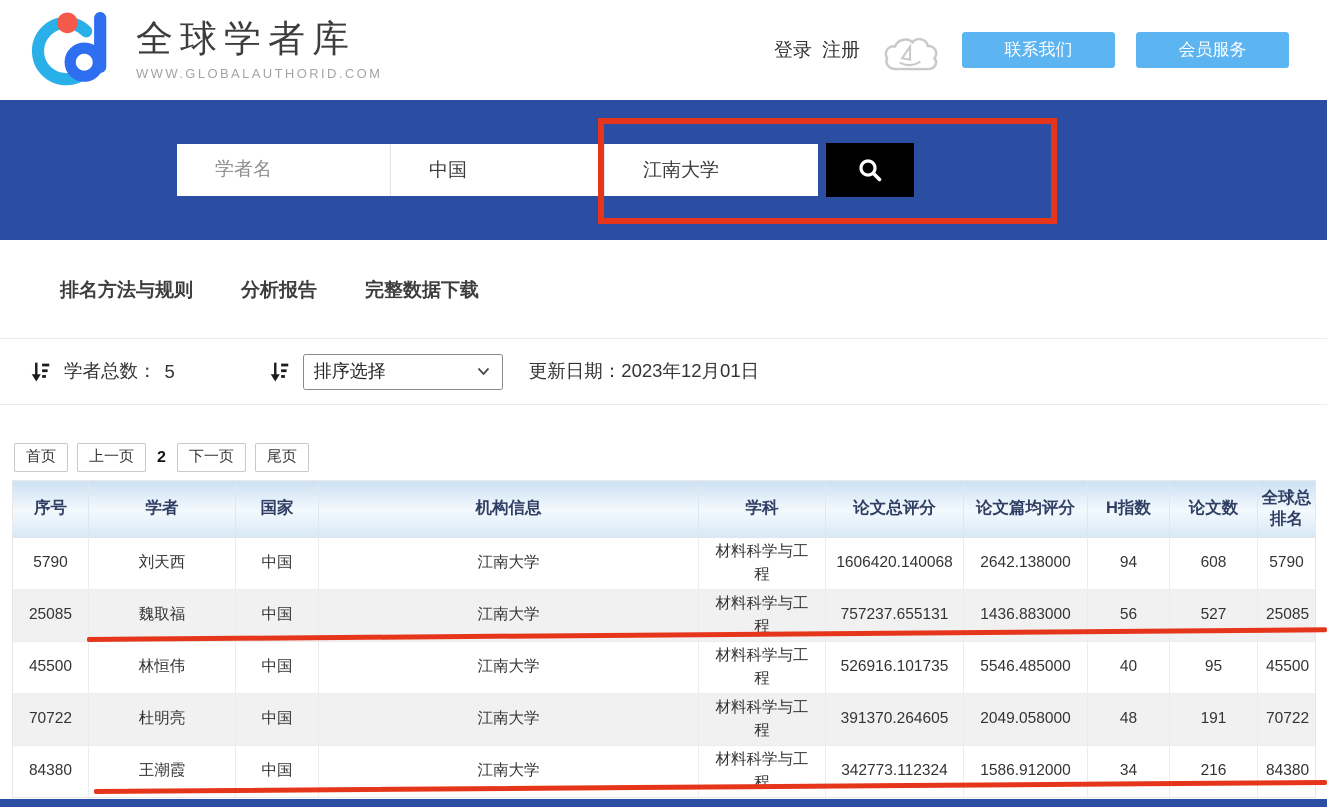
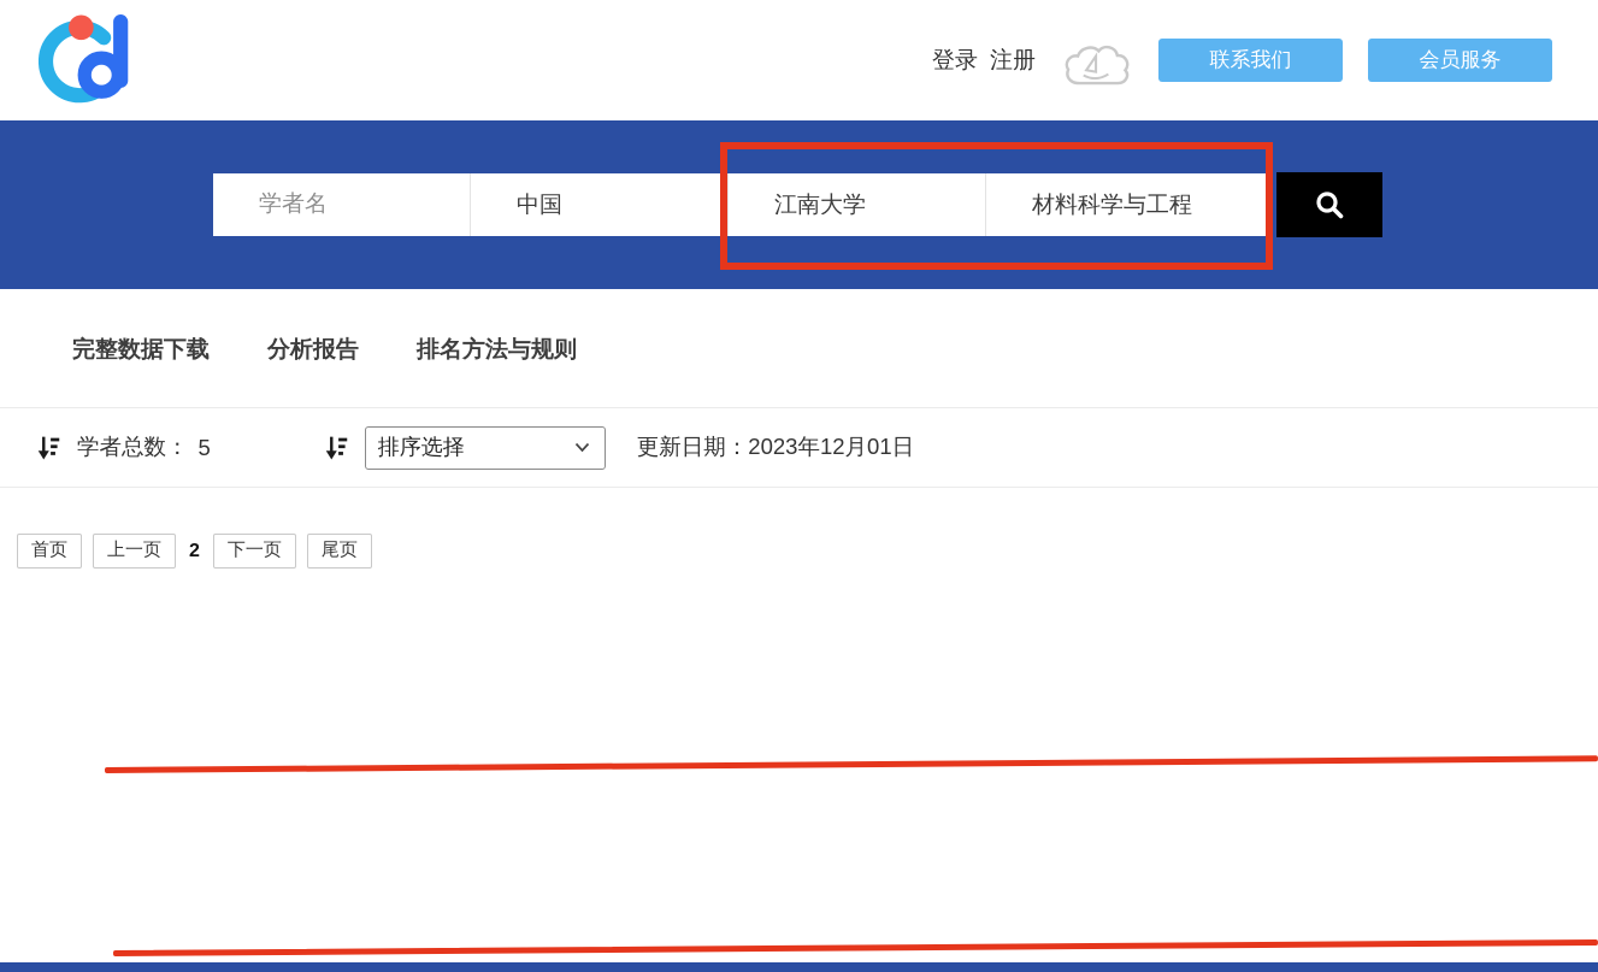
- 全球学者库
- WWW.GLOBALAUTHORID.COM
  登录
  注册
  联系我们
  会员服务
  学者名
  中国
  江南大学
+ 材料科学与工程
- 排名方法与规则
+ 完整数据下载
  分析报告
- 完整数据下载
+ 排名方法与规则
  学者总数：
  5
  排序选择
  更新日期：
  2023年12月01日
  首页
  上一页
  2
  下一页
  尾页
- 序号	学者	国家	机构信息	学科	论文总评分	论文篇均评分	H指数	论文数	全球总排名
- 5790	刘天西	中国	江南大学	材料科学与工程	1606420.140068	2642.138000	94	608	5790
- 25085	魏取福	中国	江南大学	材料科学与工程	757237.655131	1436.883000	56	527	25085
- 45500	林恒伟	中国	江南大学	材料科学与工程	526916.101735	5546.485000	40	95	45500
- 70722	杜明亮	中国	江南大学	材料科学与工程	391370.264605	2049.058000	48	191	70722
- 84380	王潮霞	中国	江南大学	材料科学与工程	342773.112324	1586.912000	34	216	84380
